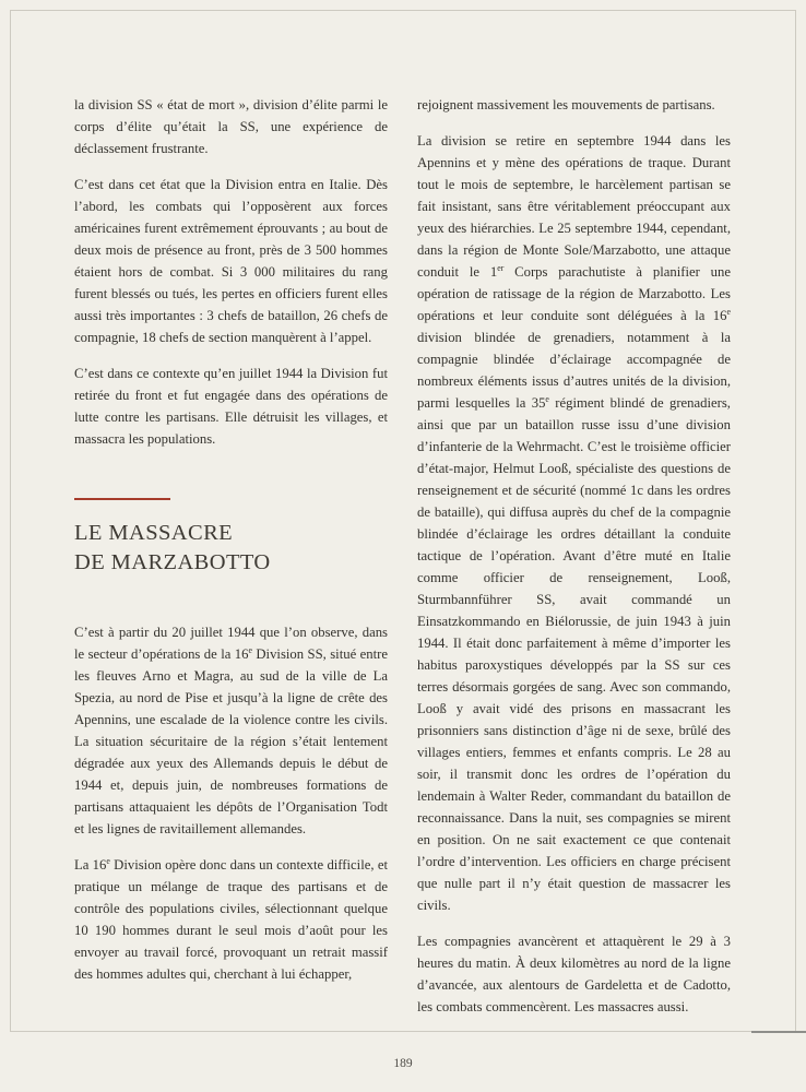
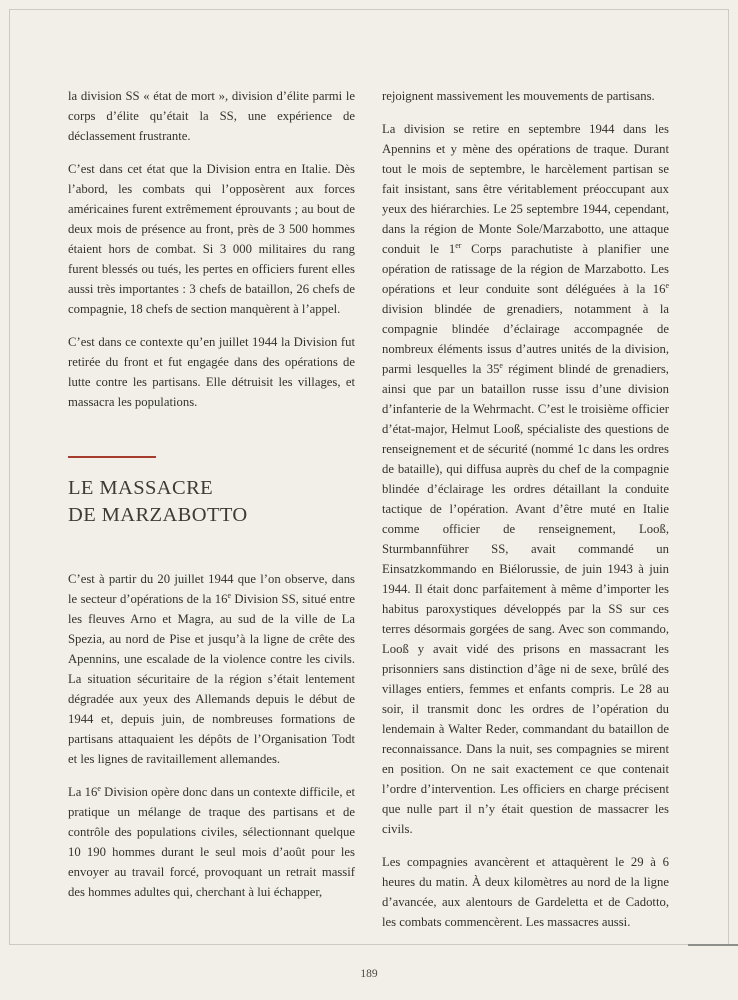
  la division SS « état de mort », division d’élite parmi le corps d’élite qu’était la SS, une expérience de déclassement frustrante.
  C’est dans cet état que la Division entra en Italie. Dès l’abord, les combats qui l’opposèrent aux forces américaines furent extrêmement éprouvants ; au bout de deux mois de présence au front, près de 3 500 hommes étaient hors de combat. Si 3 000 militaires du rang furent blessés ou tués, les pertes en officiers furent elles aussi très importantes : 3 chefs de bataillon, 26 chefs de compagnie, 18 chefs de section manquèrent à l’appel.
  C’est dans ce contexte qu’en juillet 1944 la Division fut retirée du front et fut engagée dans des opérations de lutte contre les partisans. Elle détruisit les villages, et massacra les populations.
  LE MASSACRE
  DE MARZABOTTO
  C’est à partir du 20 juillet 1944 que l’on observe, dans le secteur d’opérations de la 16e Division SS, situé entre les fleuves Arno et Magra, au sud de la ville de La Spezia, au nord de Pise et jusqu’à la ligne de crête des Apennins, une escalade de la violence contre les civils. La situation sécuritaire de la région s’était lentement dégradée aux yeux des Allemands depuis le début de 1944 et, depuis juin, de nombreuses formations de partisans attaquaient les dépôts de l’Organisation Todt et les lignes de ravitaillement allemandes.
  La 16e Division opère donc dans un contexte difficile, et pratique un mélange de traque des partisans et de contrôle des populations civiles, sélectionnant quelque 10 190 hommes durant le seul mois d’août pour les envoyer au travail forcé, provoquant un retrait massif des hommes adultes qui, cherchant à lui échapper,
  rejoignent massivement les mouvements de partisans.
  La division se retire en septembre 1944 dans les Apennins et y mène des opérations de traque. Durant tout le mois de septembre, le harcèlement partisan se fait insistant, sans être véritablement préoccupant aux yeux des hiérarchies. Le 25 septembre 1944, cependant, dans la région de Monte Sole/Marzabotto, une attaque conduit le 1er Corps parachutiste à planifier une opération de ratissage de la région de Marzabotto. Les opérations et leur conduite sont déléguées à la 16e division blindée de grenadiers, notamment à la compagnie blindée d’éclairage accompagnée de nombreux éléments issus d’autres unités de la division, parmi lesquelles la 35e régiment blindé de grenadiers, ainsi que par un bataillon russe issu d’une division d’infanterie de la Wehrmacht. C’est le troisième officier d’état-major, Helmut Looß, spécialiste des questions de renseignement et de sécurité (nommé 1c dans les ordres de bataille), qui diffusa auprès du chef de la compagnie blindée d’éclairage les ordres détaillant la conduite tactique de l’opération. Avant d’être muté en Italie comme officier de renseignement, Looß, Sturmbannführer SS, avait commandé un Einsatzkommando en Biélorussie, de juin 1943 à juin 1944. Il était donc parfaitement à même d’importer les habitus paroxystiques développés par la SS sur ces terres désormais gorgées de sang. Avec son commando, Looß y avait vidé des prisons en massacrant les prisonniers sans distinction d’âge ni de sexe, brûlé des villages entiers, femmes et enfants compris. Le 28 au soir, il transmit donc les ordres de l’opération du lendemain à Walter Reder, commandant du bataillon de reconnaissance. Dans la nuit, ses compagnies se mirent en position. On ne sait exactement ce que contenait l’ordre d’intervention. Les officiers en charge précisent que nulle part il n’y était question de massacrer les civils.
- Les compagnies avancèrent et attaquèrent le 29 à 3 heures du matin. À deux kilomètres au nord de la ligne d’avancée, aux alentours de Gardeletta et de Cadotto, les combats commencèrent. Les massacres aussi.
+ Les compagnies avancèrent et attaquèrent le 29 à 6 heures du matin. À deux kilomètres au nord de la ligne d’avancée, aux alentours de Gardeletta et de Cadotto, les combats commencèrent. Les massacres aussi.
  189
